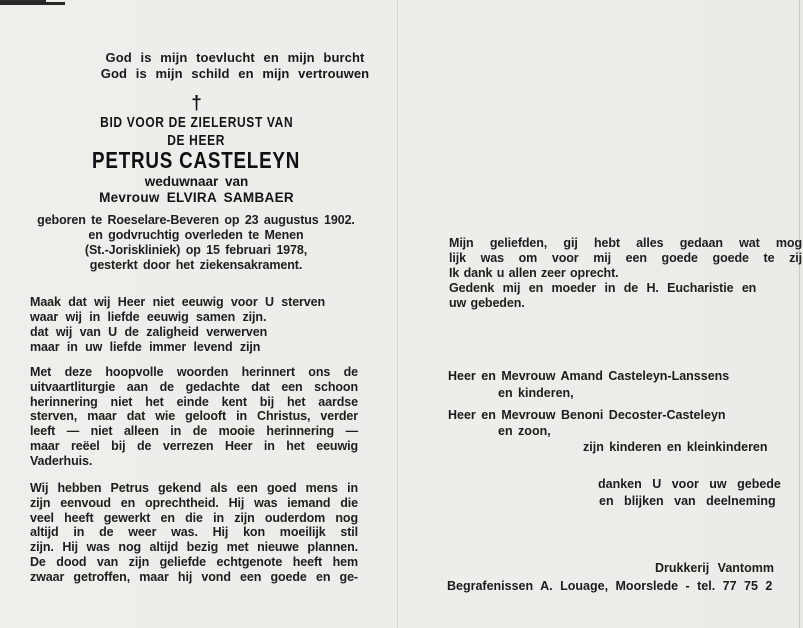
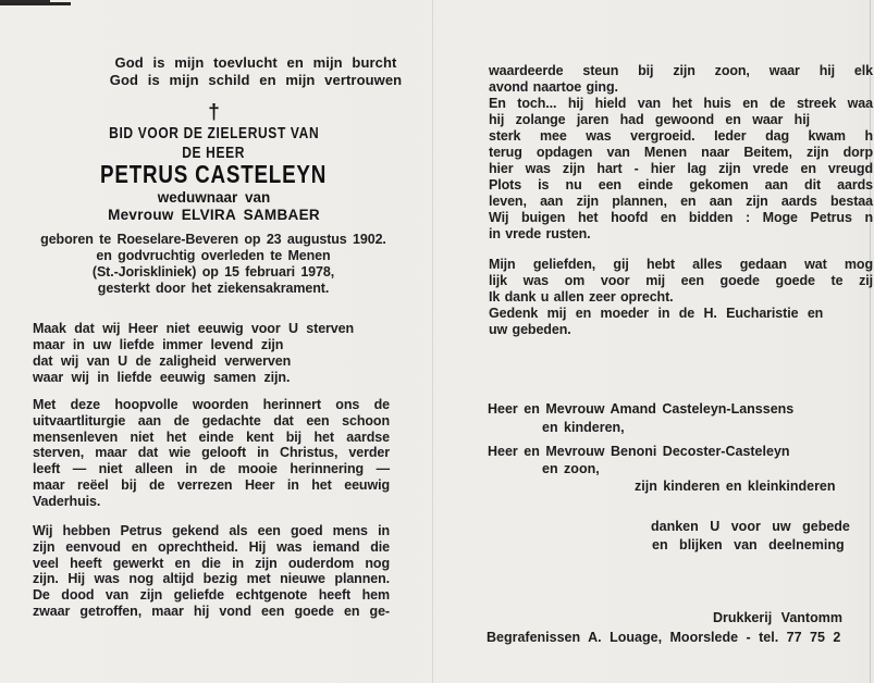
  God is mijn toevlucht en mijn burcht
  God is mijn schild en mijn vertrouwen
  †
  BID VOOR DE ZIELERUST VAN
  DE HEER
  PETRUS CASTELEYN
  weduwnaar van
  Mevrouw ELVIRA SAMBAER
  geboren te Roeselare-Beveren op 23 augustus 1902.
  en godvruchtig overleden te Menen
  (St.-Joriskliniek) op 15 februari 1978,
  gesterkt door het ziekensakrament.
  Maak dat wij Heer niet eeuwig voor U sterven
- waar wij in liefde eeuwig samen zijn.
+ maar in uw liefde immer levend zijn
  dat wij van U de zaligheid verwerven
- maar in uw liefde immer levend zijn
+ waar wij in liefde eeuwig samen zijn.
  Met deze hoopvolle woorden herinnert ons de
  uitvaartliturgie aan de gedachte dat een schoon
- herinnering niet het einde kent bij het aardse
+ mensenleven niet het einde kent bij het aardse
  sterven, maar dat wie gelooft in Christus, verder
  leeft — niet alleen in de mooie herinnering —
  maar reëel bij de verrezen Heer in het eeuwig
  Vaderhuis.
  Wij hebben Petrus gekend als een goed mens in
  zijn eenvoud en oprechtheid. Hij was iemand die
  veel heeft gewerkt en die in zijn ouderdom nog
- altijd in de weer was. Hij kon moeilijk stil
  zijn. Hij was nog altijd bezig met nieuwe plannen.
  De dood van zijn geliefde echtgenote heeft hem
  zwaar getroffen, maar hij vond een goede en ge-
+ waardeerde steun bij zijn zoon, waar hij elk
+ avond naartoe ging.
+ En toch... hij hield van het huis en de streek waa
+ hij zolange jaren had gewoond en waar hij
+ sterk mee was vergroeid. Ieder dag kwam h
+ terug opdagen van Menen naar Beitem, zijn dorp
+ hier was zijn hart - hier lag zijn vrede en vreugd
+ Plots is nu een einde gekomen aan dit aards
+ leven, aan zijn plannen, en aan zijn aards bestaa
+ Wij buigen het hoofd en bidden : Moge Petrus n
+ in vrede rusten.
  Mijn geliefden, gij hebt alles gedaan wat mog
  lijk was om voor mij een goede goede te zij
  Ik dank u allen zeer oprecht.
  Gedenk mij en moeder in de H. Eucharistie en
  uw gebeden.
  Heer en Mevrouw Amand Casteleyn-Lanssens
  en kinderen,
  Heer en Mevrouw Benoni Decoster-Casteleyn
  en zoon,
  zijn kinderen en kleinkinderen
  danken U voor uw gebede
  en blijken van deelneming
  Drukkerij Vantomm
  Begrafenissen A. Louage, Moorslede - tel. 77 75 2
